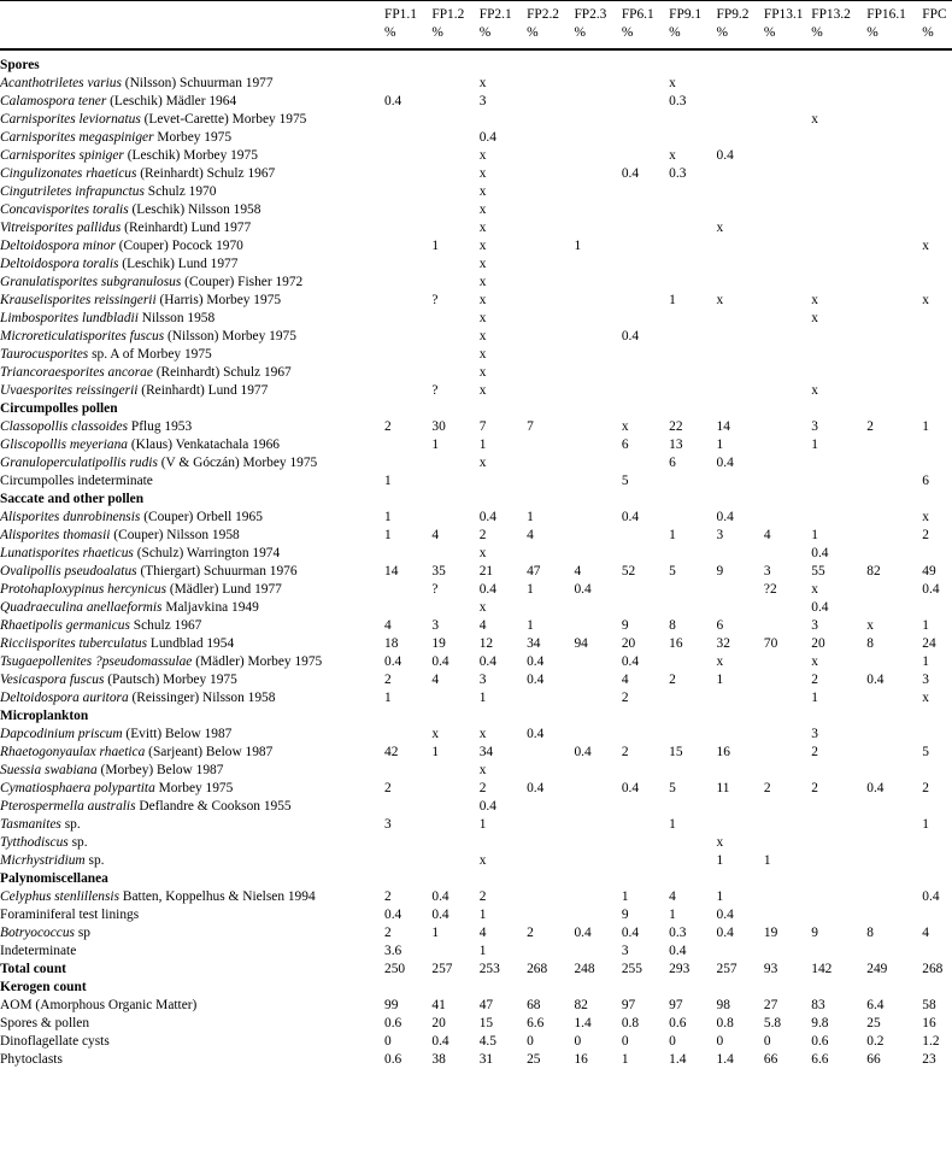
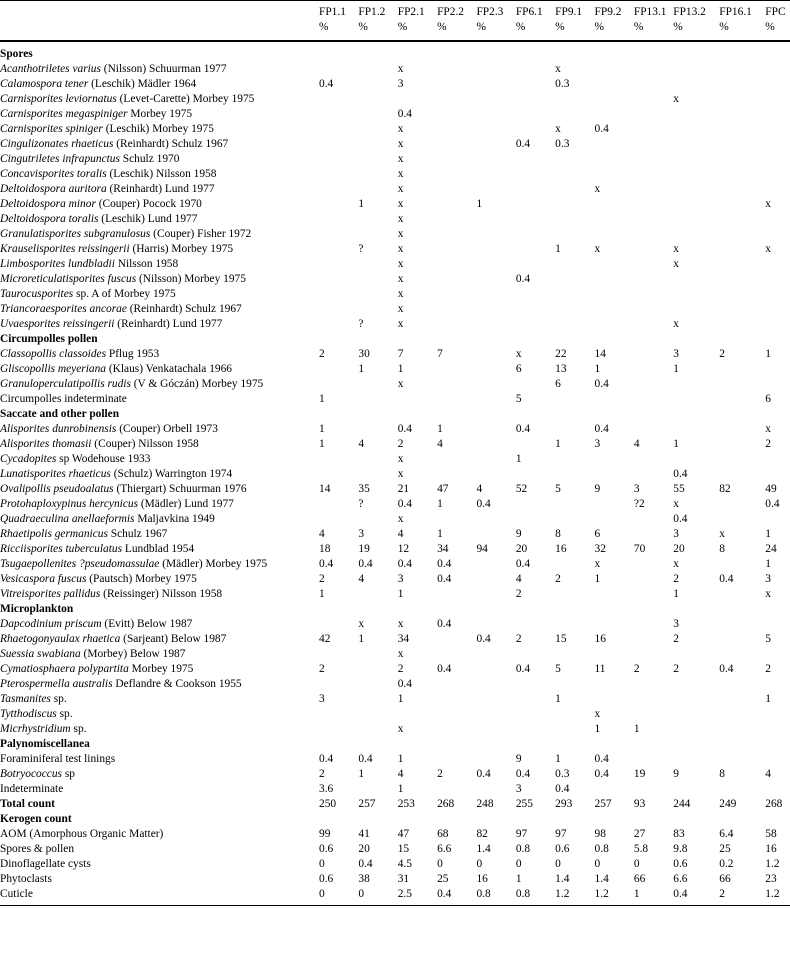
  	FP1.1%	FP1.2%	FP2.1%	FP2.2%	FP2.3%	FP6.1%	FP9.1%	FP9.2%	FP13.1%	FP13.2%	FP16.1%	FPC%
  Spores
  Acanthotriletes varius (Nilsson) Schuurman 1977			x				x
  Calamospora tener (Leschik) Mädler 1964	0.4		3				0.3
  Carnisporites leviornatus (Levet-Carette) Morbey 1975										x
  Carnisporites megaspiniger Morbey 1975			0.4
  Carnisporites spiniger (Leschik) Morbey 1975			x				x	0.4
  Cingulizonates rhaeticus (Reinhardt) Schulz 1967			x			0.4	0.3
  Cingutriletes infrapunctus Schulz 1970			x
  Concavisporites toralis (Leschik) Nilsson 1958			x
- Vitreisporites pallidus (Reinhardt) Lund 1977			x					x
+ Deltoidospora auritora (Reinhardt) Lund 1977			x					x
  Deltoidospora minor (Couper) Pocock 1970		1	x		1							x
  Deltoidospora toralis (Leschik) Lund 1977			x
  Granulatisporites subgranulosus (Couper) Fisher 1972			x
  Krauselisporites reissingerii (Harris) Morbey 1975		?	x				1	x		x		x
  Limbosporites lundbladii Nilsson 1958			x							x
  Microreticulatisporites fuscus (Nilsson) Morbey 1975			x			0.4
  Taurocusporites sp. A of Morbey 1975			x
  Triancoraesporites ancorae (Reinhardt) Schulz 1967			x
  Uvaesporites reissingerii (Reinhardt) Lund 1977		?	x							x
  Circumpolles pollen
  Classopollis classoides Pflug 1953	2	30	7	7		x	22	14		3	2	1
  Gliscopollis meyeriana (Klaus) Venkatachala 1966		1	1			6	13	1		1
  Granuloperculatipollis rudis (V & Góczán) Morbey 1975			x				6	0.4
  Circumpolles indeterminate	1					5						6
  Saccate and other pollen
- Alisporites dunrobinensis (Couper) Orbell 1965	1		0.4	1		0.4		0.4				x
+ Alisporites dunrobinensis (Couper) Orbell 1973	1		0.4	1		0.4		0.4				x
  Alisporites thomasii (Couper) Nilsson 1958	1	4	2	4			1	3	4	1		2
+ Cycadopites sp Wodehouse 1933			x			1
  Lunatisporites rhaeticus (Schulz) Warrington 1974			x							0.4
  Ovalipollis pseudoalatus (Thiergart) Schuurman 1976	14	35	21	47	4	52	5	9	3	55	82	49
  Protohaploxypinus hercynicus (Mädler) Lund 1977		?	0.4	1	0.4				?2	x		0.4
  Quadraeculina anellaeformis Maljavkina 1949			x							0.4
  Rhaetipolis germanicus Schulz 1967	4	3	4	1		9	8	6		3	x	1
  Ricciisporites tuberculatus Lundblad 1954	18	19	12	34	94	20	16	32	70	20	8	24
  Tsugaepollenites ?pseudomassulae (Mädler) Morbey 1975	0.4	0.4	0.4	0.4		0.4		x		x		1
  Vesicaspora fuscus (Pautsch) Morbey 1975	2	4	3	0.4		4	2	1		2	0.4	3
- Deltoidospora auritora (Reissinger) Nilsson 1958	1		1			2				1		x
+ Vitreisporites pallidus (Reissinger) Nilsson 1958	1		1			2				1		x
  Microplankton
  Dapcodinium priscum (Evitt) Below 1987		x	x	0.4						3
  Rhaetogonyaulax rhaetica (Sarjeant) Below 1987	42	1	34		0.4	2	15	16		2		5
  Suessia swabiana (Morbey) Below 1987			x
  Cymatiosphaera polypartita Morbey 1975	2		2	0.4		0.4	5	11	2	2	0.4	2
  Pterospermella australis Deflandre & Cookson 1955			0.4
  Tasmanites sp.	3		1				1					1
  Tytthodiscus sp.								x
  Micrhystridium sp.			x					1	1
  Palynomiscellanea
- Celyphus stenlillensis Batten, Koppelhus & Nielsen 1994	2	0.4	2			1	4	1				0.4
  Foraminiferal test linings	0.4	0.4	1			9	1	0.4
  Botryococcus sp	2	1	4	2	0.4	0.4	0.3	0.4	19	9	8	4
  Indeterminate	3.6		1			3	0.4
- Total count	250	257	253	268	248	255	293	257	93	142	249	268
+ Total count	250	257	253	268	248	255	293	257	93	244	249	268
  Kerogen count
  AOM (Amorphous Organic Matter)	99	41	47	68	82	97	97	98	27	83	6.4	58
  Spores & pollen	0.6	20	15	6.6	1.4	0.8	0.6	0.8	5.8	9.8	25	16
  Dinoflagellate cysts	0	0.4	4.5	0	0	0	0	0	0	0.6	0.2	1.2
  Phytoclasts	0.6	38	31	25	16	1	1.4	1.4	66	6.6	66	23
+ Cuticle	0	0	2.5	0.4	0.8	0.8	1.2	1.2	1	0.4	2	1.2
